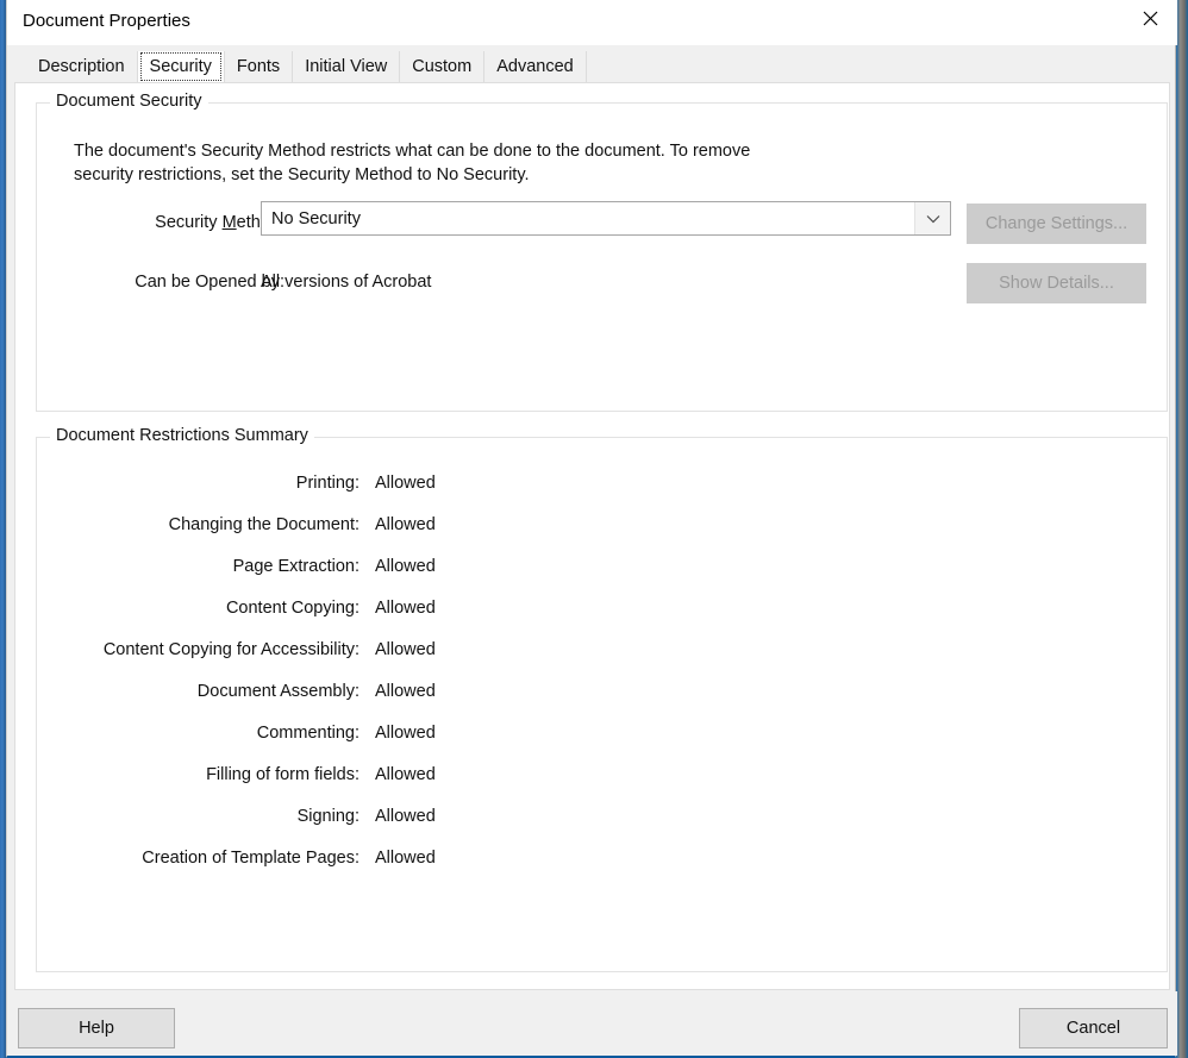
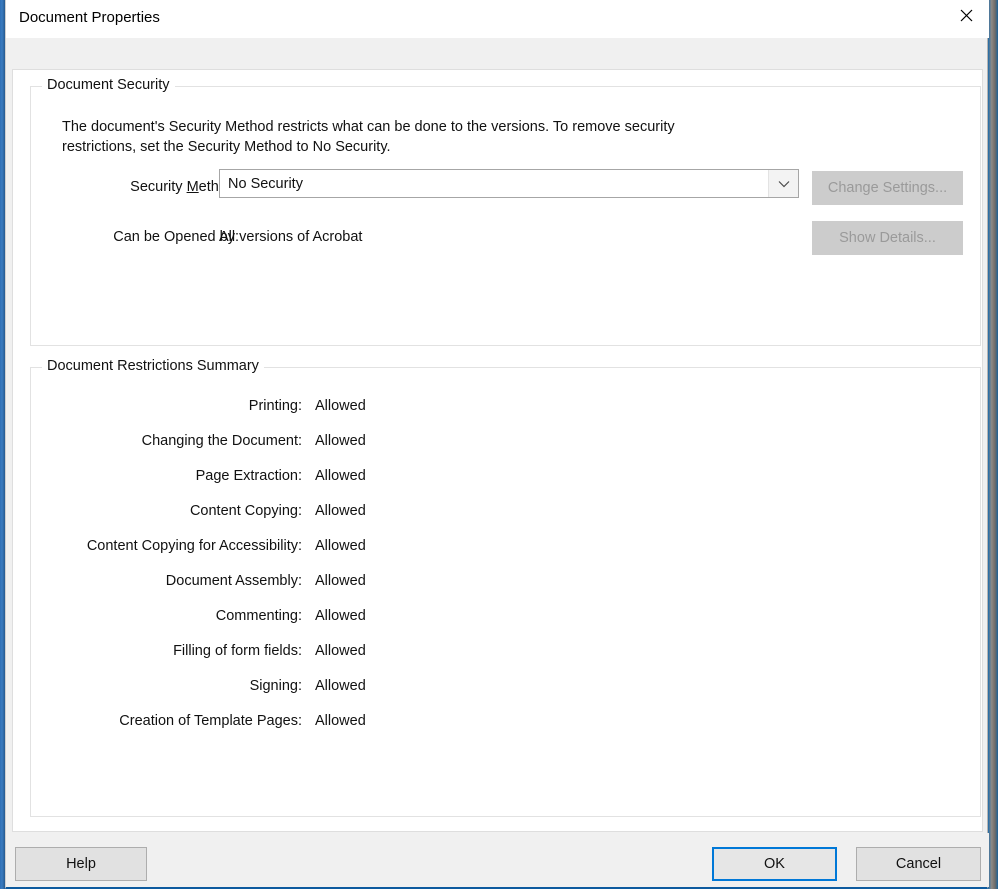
  Document Properties
- Description
- Security
- Fonts
- Initial View
- Custom
- Advanced
  Document Security
- The document's Security Method restricts what can be done to the document. To remove security restrictions, set the Security Method to No Security.
+ The document's Security Method restricts what can be done to the versions. To remove security restrictions, set the Security Method to No Security.
  Security Meth
  No Security
  Can be Opened by:
  All versions of Acrobat
  Change Settings...
  Show Details...
  Document Restrictions Summary
  Printing:
  Allowed
  Changing the Document:
  Allowed
  Page Extraction:
  Allowed
  Content Copying:
  Allowed
  Content Copying for Accessibility:
  Allowed
  Document Assembly:
  Allowed
  Commenting:
  Allowed
  Filling of form fields:
  Allowed
  Signing:
  Allowed
  Creation of Template Pages:
  Allowed
  Help
+ OK
  Cancel
